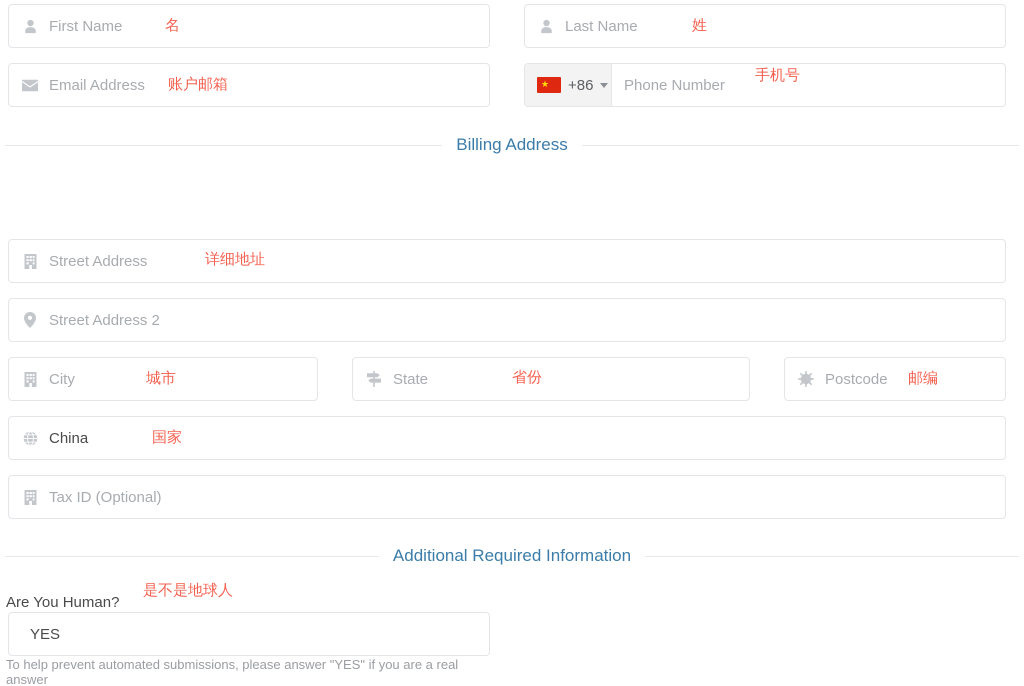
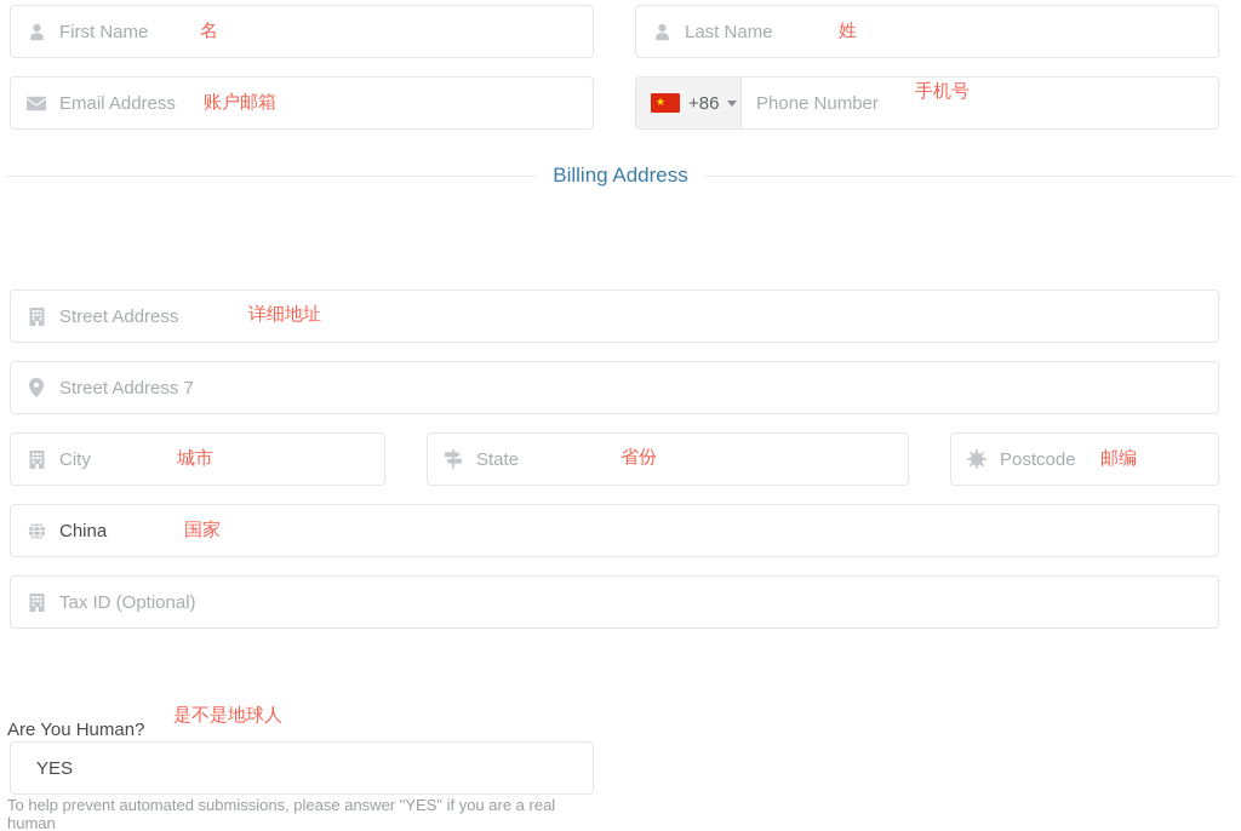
  First Name
  名
  Last Name
  姓
  Email Address
  账户邮箱
  ★
  +86
  Phone Number
  手机号
  Billing Address
  Street Address
  详细地址
- Street Address 2
+ Street Address 7
  City
  城市
  State
  省份
  Postcode
  邮编
  China
  国家
  Tax ID (Optional)
- Additional Required Information
  Are You Human?
  是不是地球人
  YES
- To help prevent automated submissions, please answer "YES" if you are a real answer
+ To help prevent automated submissions, please answer "YES" if you are a real human
